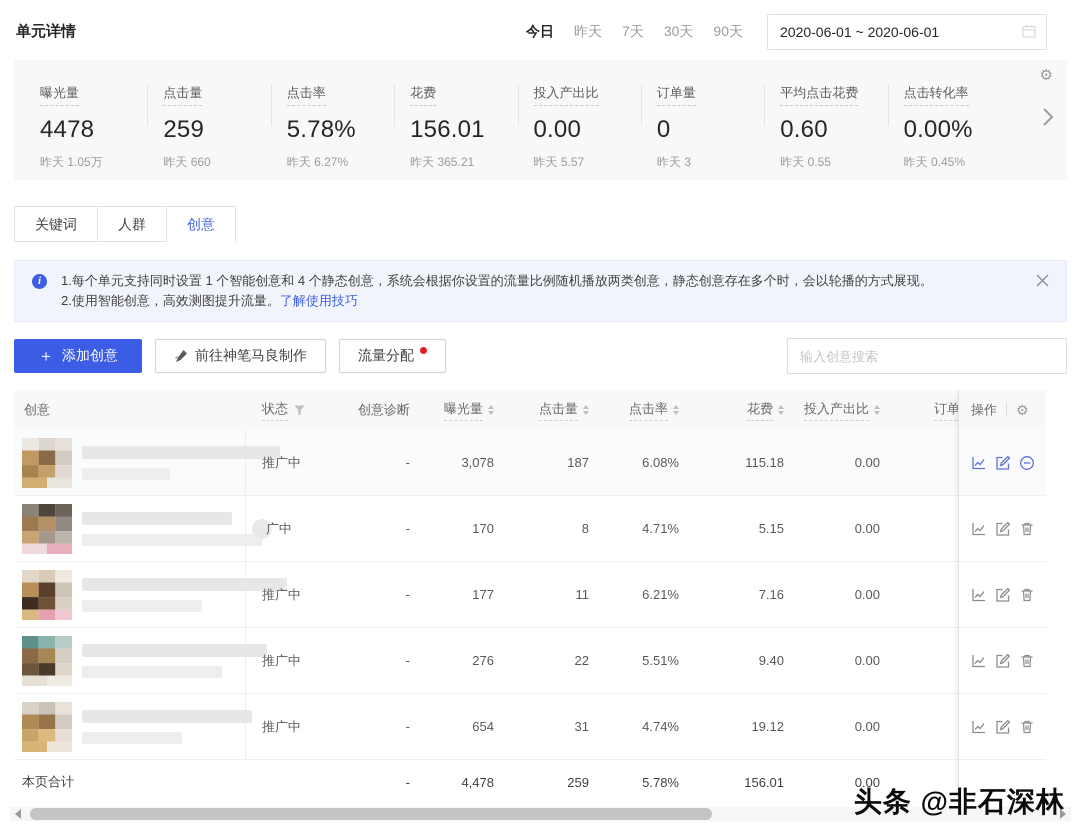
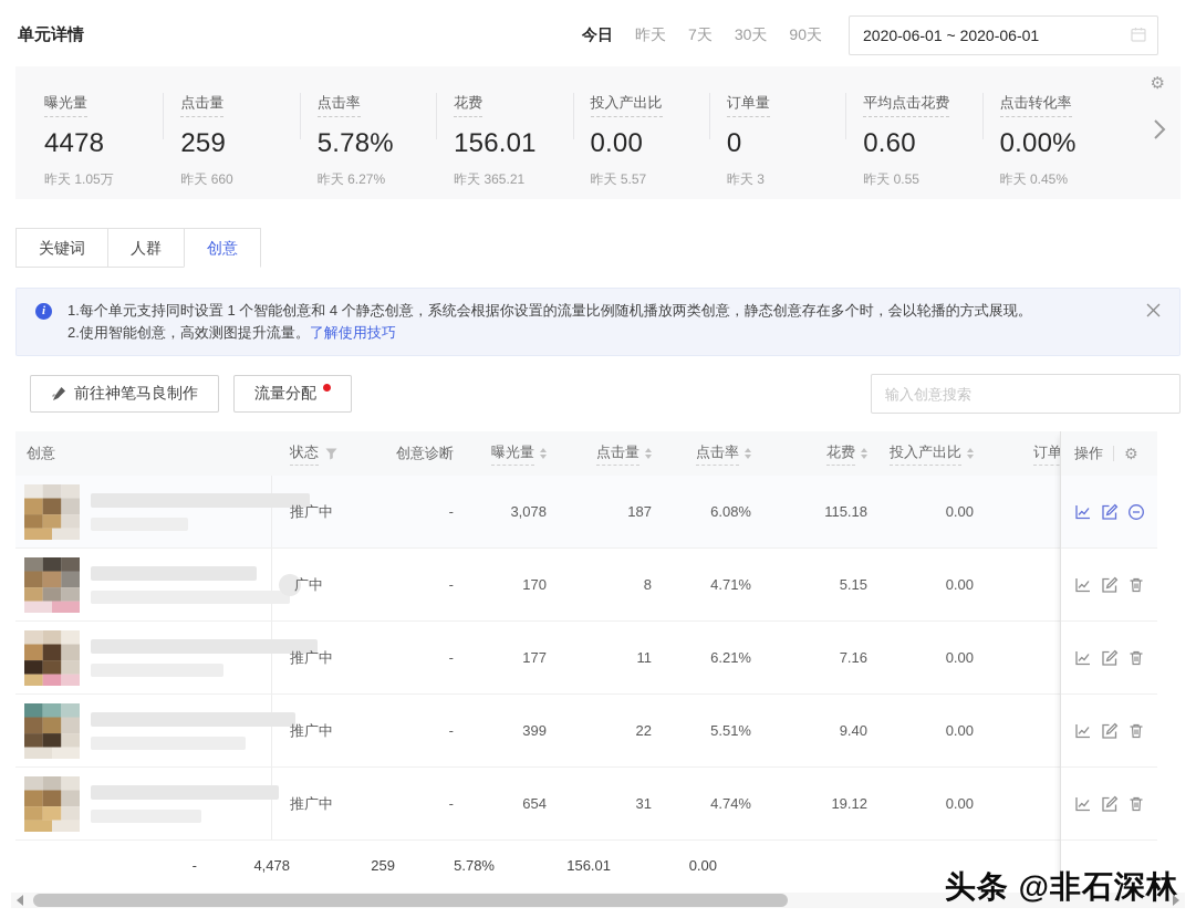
  单元详情
  今日
  昨天
  7天
  30天
  90天
  2020-06-01 ~ 2020-06-01
  曝光量
  4478
  昨天 1.05万
  点击量
  259
  昨天 660
  点击率
  5.78%
  昨天 6.27%
  花费
  156.01
  昨天 365.21
  投入产出比
  0.00
  昨天 5.57
  订单量
  0
  昨天 3
  平均点击花费
  0.60
  昨天 0.55
  点击转化率
  0.00%
  昨天 0.45%
  ⚙
  关键词
  人群
  创意
  i
  1.每个单元支持同时设置 1 个智能创意和 4 个静态创意，系统会根据你设置的流量比例随机播放两类创意，静态创意存在多个时，会以轮播的方式展现。
  2.使用智能创意，高效测图提升流量。了解使用技巧
- ＋
- 添加创意
  前往神笔马良制作
  流量分配
  输入创意搜索
  创意
  状态
  创意诊断
  曝光量
  点击量
  点击率
  花费
  投入产出比
  推广中
  -
  3,078
  187
  6.08%
  115.18
  0.00
  广中
  -
  170
  8
  4.71%
  5.15
  0.00
  推广中
  -
  177
  11
  6.21%
  7.16
  0.00
  推广中
  -
- 276
+ 399
  22
  5.51%
  9.40
  0.00
  推广中
  -
  654
  31
  4.74%
  19.12
  0.00
- 本页合计
  -
  4,478
  259
  5.78%
  156.01
  0.00
  操作
  ⚙
  头条 @非石深林
